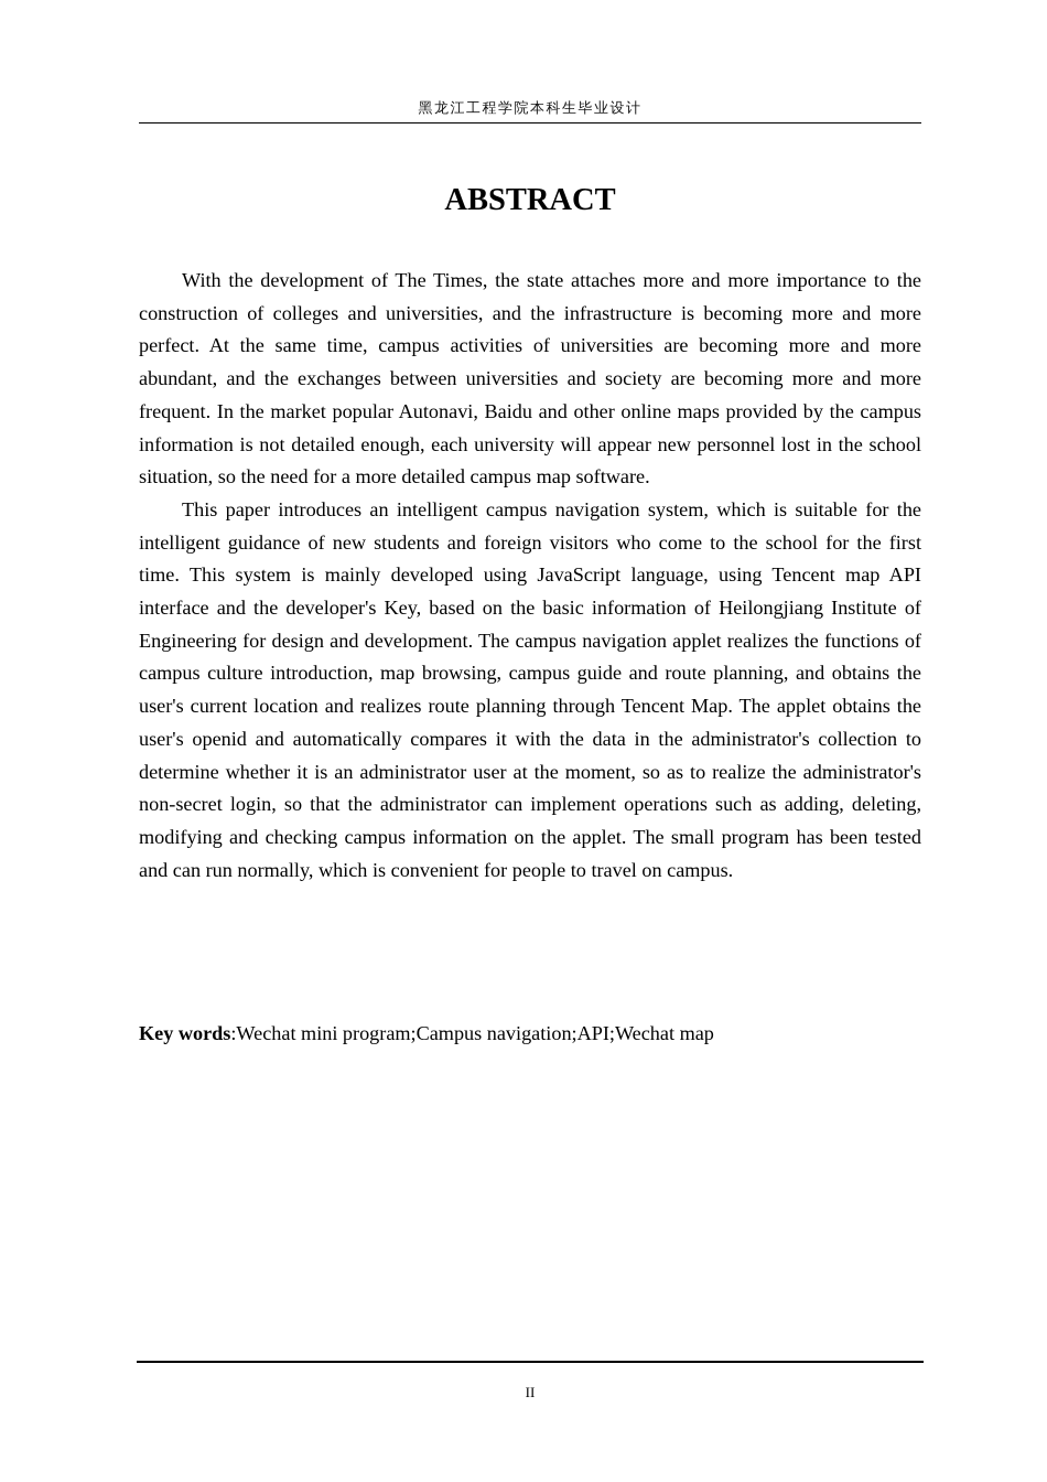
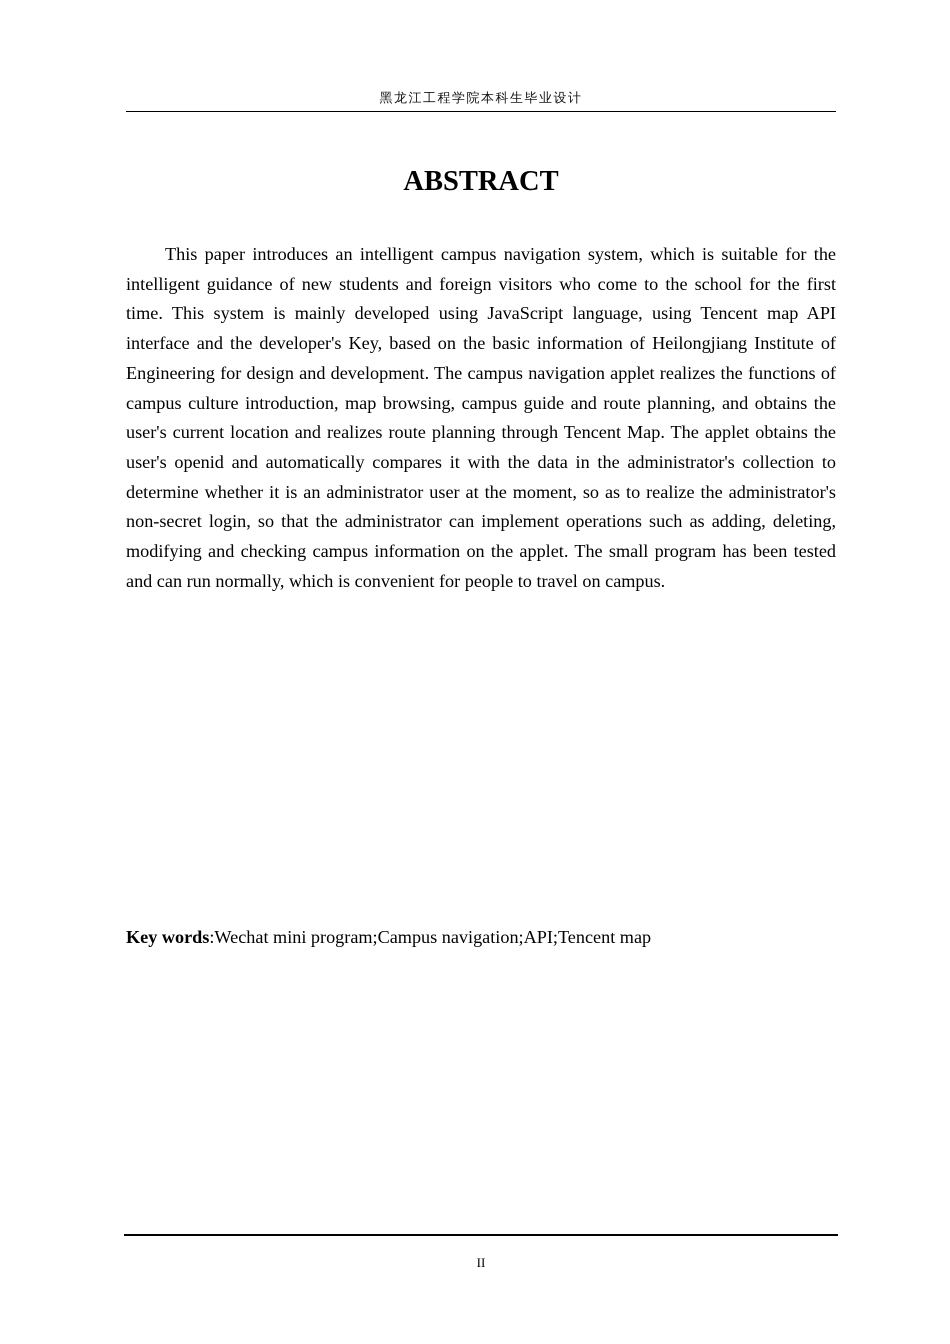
  黑龙江工程学院本科生毕业设计
  ABSTRACT
- With the development of The Times, the state attaches more and more importance to the construction of colleges and universities, and the infrastructure is becoming more and more perfect. At the same time, campus activities of universities are becoming more and more abundant, and the exchanges between universities and society are becoming more and more frequent. In the market popular Autonavi, Baidu and other online maps provided by the campus information is not detailed enough, each university will appear new personnel lost in the school situation, so the need for a more detailed campus map software.
  This paper introduces an intelligent campus navigation system, which is suitable for the intelligent guidance of new students and foreign visitors who come to the school for the first time. This system is mainly developed using JavaScript language, using Tencent map API interface and the developer's Key, based on the basic information of Heilongjiang Institute of Engineering for design and development. The campus navigation applet realizes the functions of campus culture introduction, map browsing, campus guide and route planning, and obtains the user's current location and realizes route planning through Tencent Map. The applet obtains the user's openid and automatically compares it with the data in the administrator's collection to determine whether it is an administrator user at the moment, so as to realize the administrator's non-secret login, so that the administrator can implement operations such as adding, deleting, modifying and checking campus information on the applet. The small program has been tested and can run normally, which is convenient for people to travel on campus.
- Key words:Wechat mini program;Campus navigation;API;Wechat map
+ Key words:Wechat mini program;Campus navigation;API;Tencent map
  II
